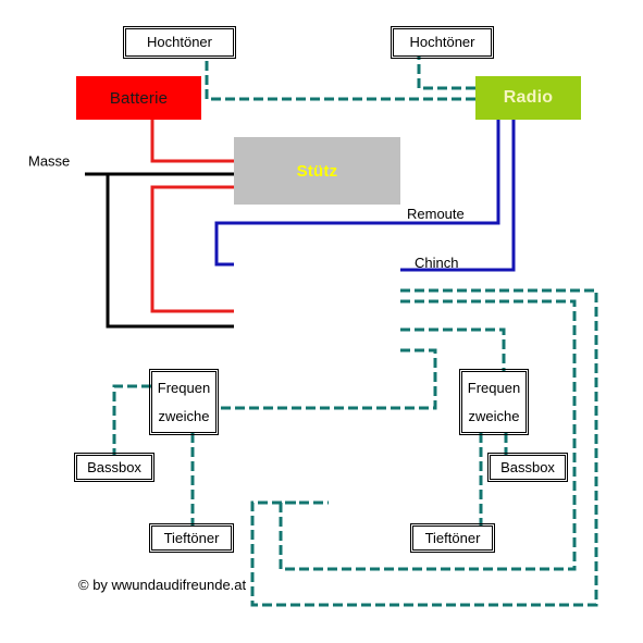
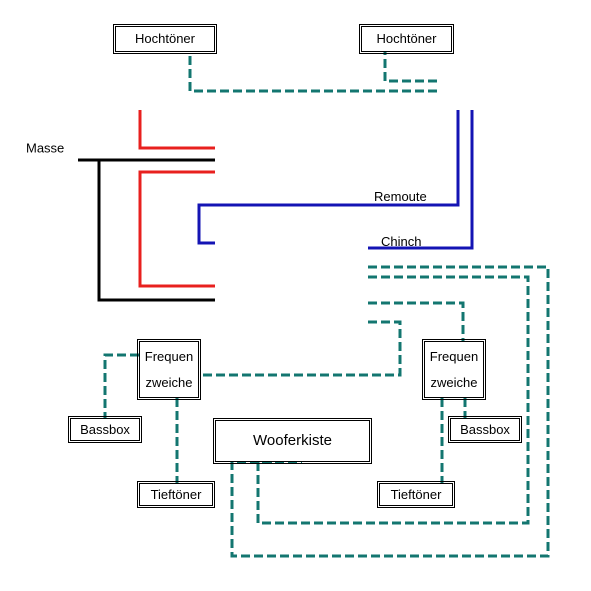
  Hochtöner
  Hochtöner
- Batterie
- Radio
- Stütz
  Frequen
  zweiche
  Frequen
  zweiche
  Bassbox
  Bassbox
+ Wooferkiste
  Tieftöner
  Tieftöner
  Masse
  Remoute
  Chinch
- © by wwundaudifreunde.at
